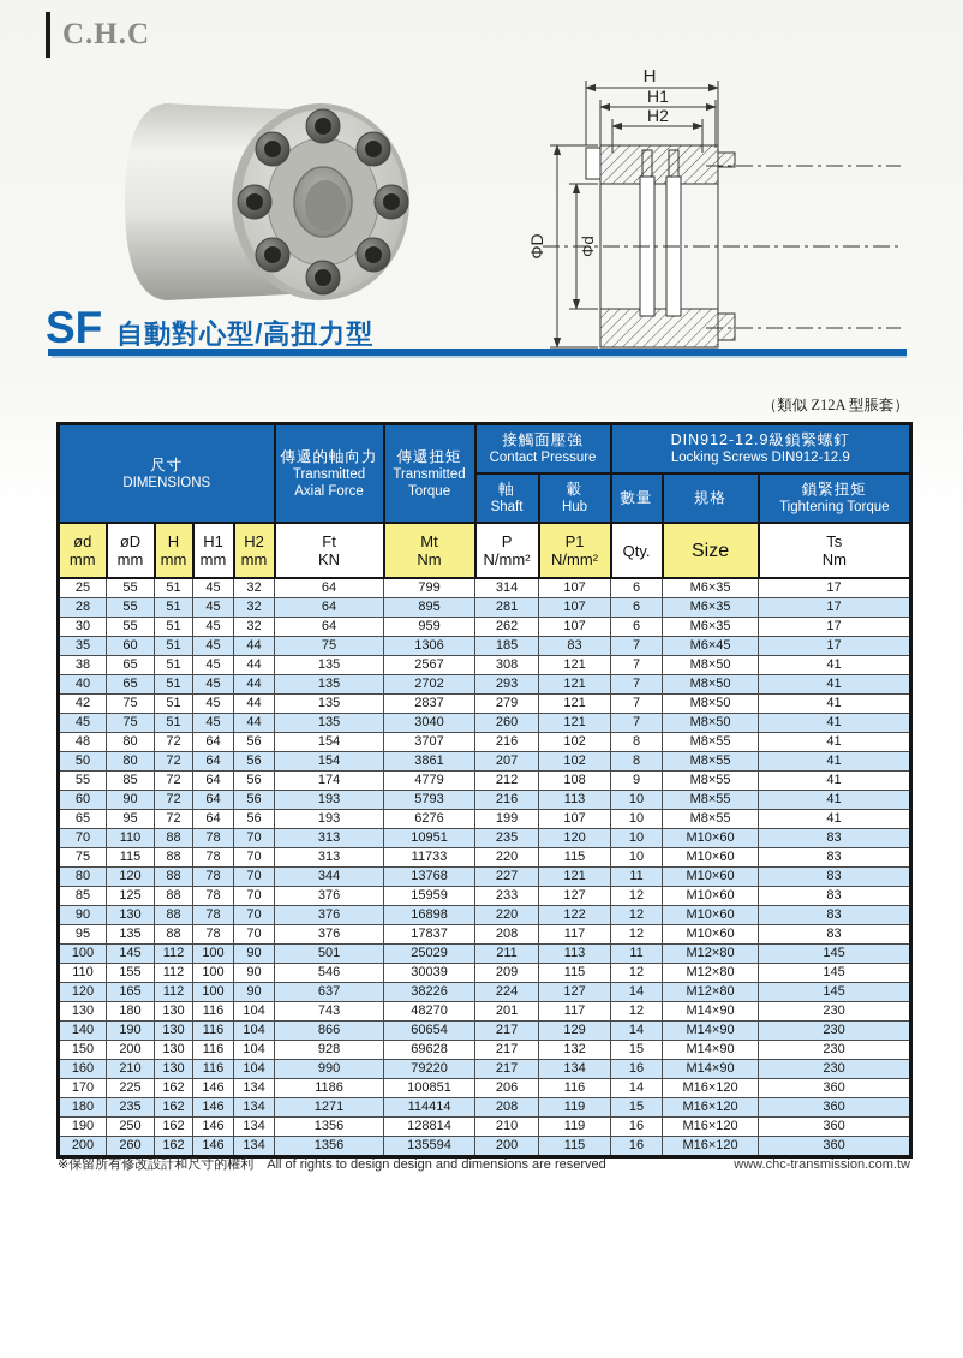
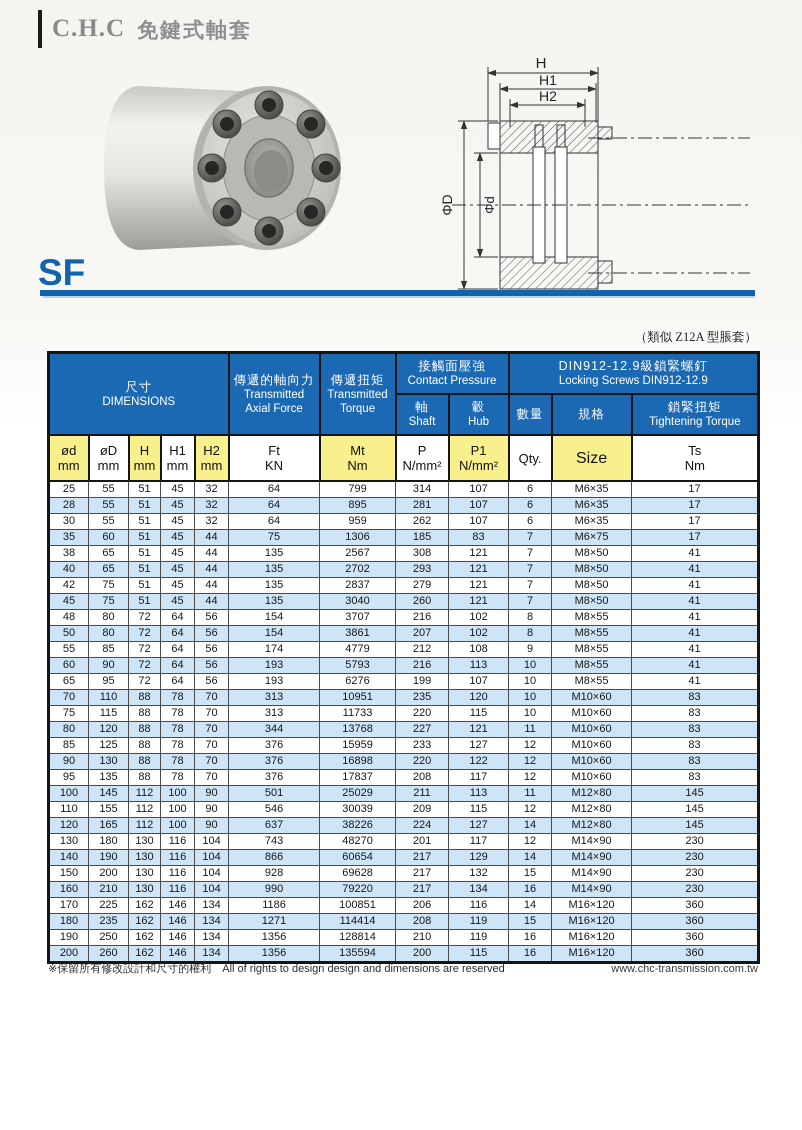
  C.H.C
+ 免鍵式軸套
  H
  H1
  H2
  SF
- 自動對心型/高扭力型
  （類似 Z12A 型脹套）
  尺寸 DIMENSIONS	傳遞的軸向力 Transmitted Axial Force	傳遞扭矩 Transmitted Torque	接觸面壓強 Contact Pressure	DIN912-12.9級鎖緊螺釘 Locking Screws DIN912-12.9
  軸 Shaft	轂 Hub	數量	規格	鎖緊扭矩 Tightening Torque
  ødmm	øDmm	Hmm	H1mm	H2mm	FtKN	MtNm	PN/mm²	P1N/mm²	Qty.	Size	TsNm
  25	55	51	45	32	64	799	314	107	6	M6×35	17
  28	55	51	45	32	64	895	281	107	6	M6×35	17
  30	55	51	45	32	64	959	262	107	6	M6×35	17
- 35	60	51	45	44	75	1306	185	83	7	M6×45	17
+ 35	60	51	45	44	75	1306	185	83	7	M6×75	17
  38	65	51	45	44	135	2567	308	121	7	M8×50	41
  40	65	51	45	44	135	2702	293	121	7	M8×50	41
  42	75	51	45	44	135	2837	279	121	7	M8×50	41
  45	75	51	45	44	135	3040	260	121	7	M8×50	41
  48	80	72	64	56	154	3707	216	102	8	M8×55	41
  50	80	72	64	56	154	3861	207	102	8	M8×55	41
  55	85	72	64	56	174	4779	212	108	9	M8×55	41
  60	90	72	64	56	193	5793	216	113	10	M8×55	41
  65	95	72	64	56	193	6276	199	107	10	M8×55	41
  70	110	88	78	70	313	10951	235	120	10	M10×60	83
  75	115	88	78	70	313	11733	220	115	10	M10×60	83
  80	120	88	78	70	344	13768	227	121	11	M10×60	83
  85	125	88	78	70	376	15959	233	127	12	M10×60	83
  90	130	88	78	70	376	16898	220	122	12	M10×60	83
  95	135	88	78	70	376	17837	208	117	12	M10×60	83
  100	145	112	100	90	501	25029	211	113	11	M12×80	145
  110	155	112	100	90	546	30039	209	115	12	M12×80	145
  120	165	112	100	90	637	38226	224	127	14	M12×80	145
  130	180	130	116	104	743	48270	201	117	12	M14×90	230
  140	190	130	116	104	866	60654	217	129	14	M14×90	230
  150	200	130	116	104	928	69628	217	132	15	M14×90	230
  160	210	130	116	104	990	79220	217	134	16	M14×90	230
  170	225	162	146	134	1186	100851	206	116	14	M16×120	360
  180	235	162	146	134	1271	114414	208	119	15	M16×120	360
  190	250	162	146	134	1356	128814	210	119	16	M16×120	360
  200	260	162	146	134	1356	135594	200	115	16	M16×120	360
  ※保留所有修改設計和尺寸的權利 All of rights to design design and dimensions are reserved
  www.chc-transmission.com.tw
